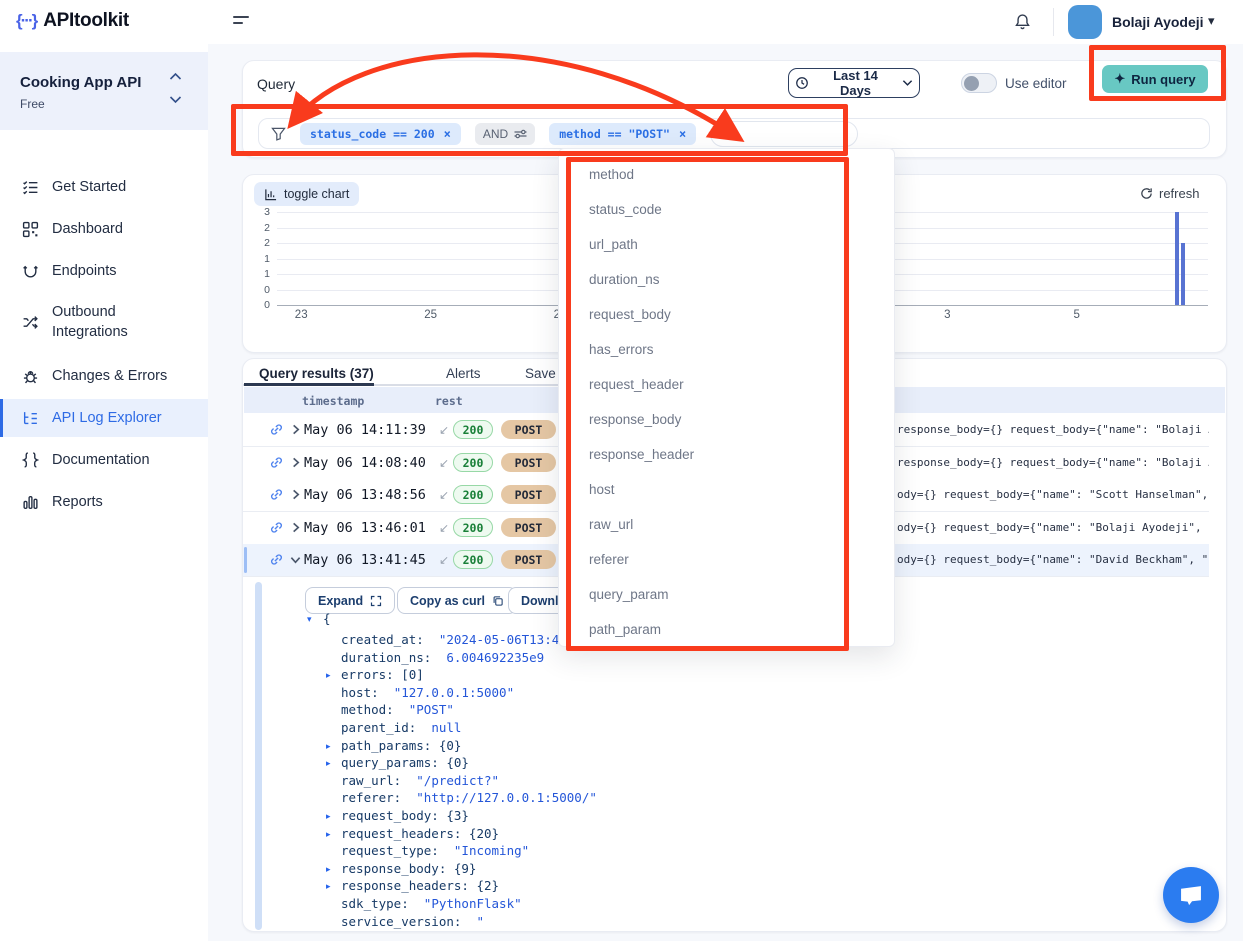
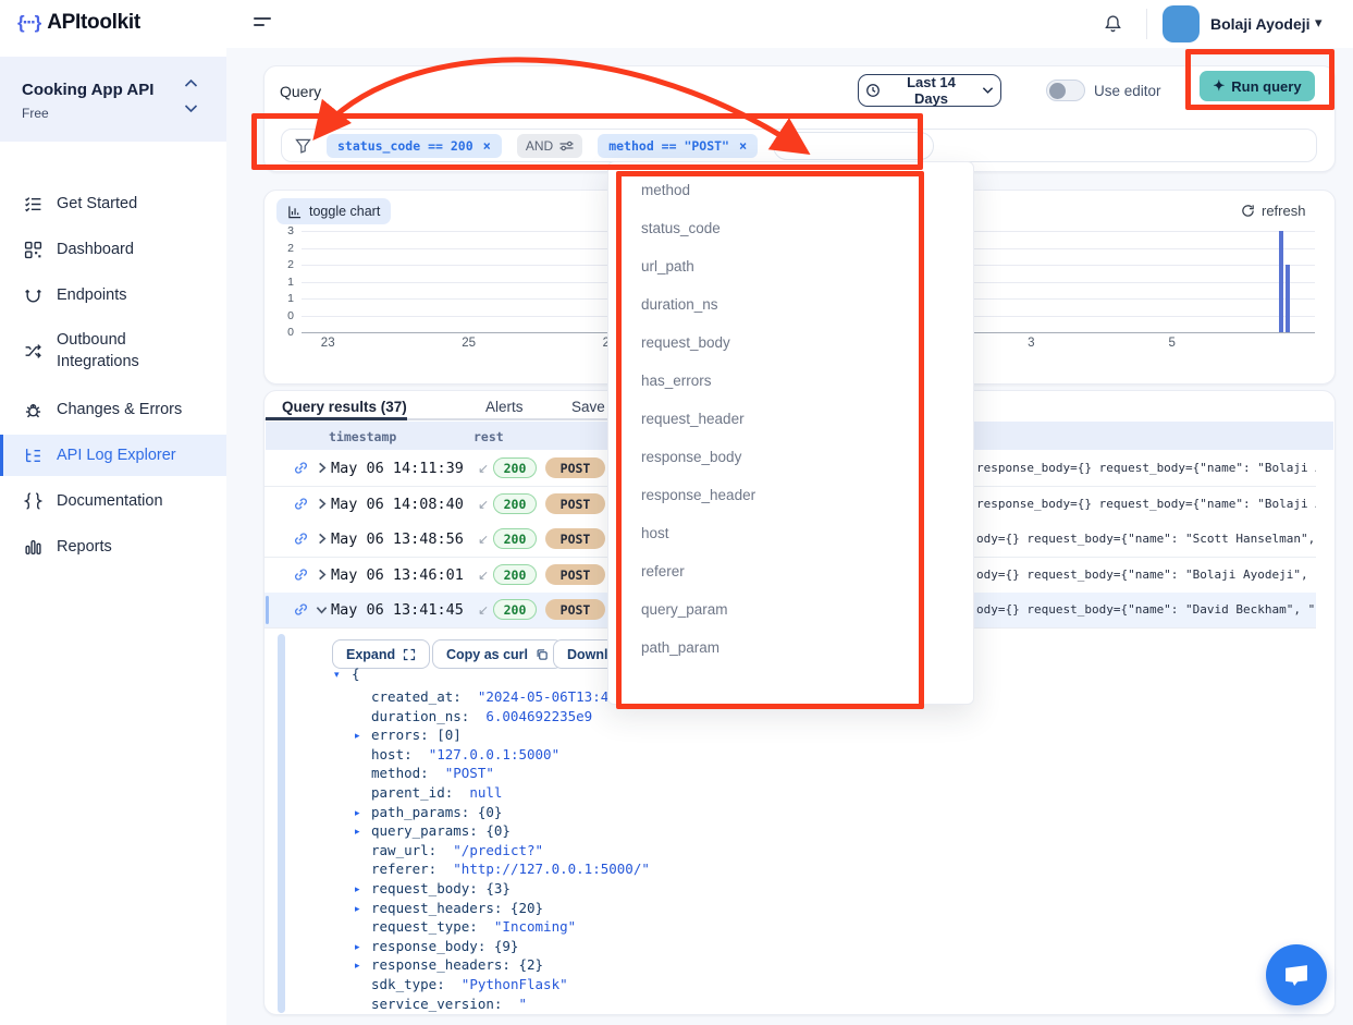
  {···}
  APItoolkit
  Cooking App API
  Free
  Get Started
  Dashboard
  Endpoints
  Outbound Integrations
  Changes & Errors
  API Log Explorer
  Documentation
  Reports
  Bolaji Ayodeji
  ▾
  Query
  Last 14 Days
  Use editor
  ✦
  Run query
  status_code == 200
  ×
  AND
  method == "POST"
  ×
  toggle chart
  refresh
  3
  2
  2
  1
  1
  0
  0
  23
  25
  3
  5
  Query results (37)
  Alerts
  timestamp
  rest
  May 06 14:11:39
  ↙
  200
  POST
  response_body={} request_body={"name": "Bolaji
  May 06 14:08:40
  ↙
  200
  POST
  response_body={} request_body={"name": "Bolaji
  May 06 13:48:56
  ↙
  200
  POST
  ody={} request_body={"name": "Scott Hanselman",
  May 06 13:46:01
  ↙
  200
  POST
  ody={} request_body={"name": "Bolaji Ayodeji",
  May 06 13:41:45
  ↙
  200
  POST
  ody={} request_body={"name": "David Beckham", "
  Expand
  Copy as curl
  ▾
  {
  created_at: "2024-05-06T13:4
  duration_ns: 6.004692235e9
  ▸
  errors: [0]
  host: "127.0.0.1:5000"
  method: "POST"
  parent_id: null
  ▸
  path_params: {0}
  ▸
  query_params: {0}
  raw_url: "/predict?"
  referer: "http://127.0.0.1:5000/"
  ▸
  request_body: {3}
  ▸
  request_headers: {20}
  request_type: "Incoming"
  ▸
  response_body: {9}
  ▸
  response_headers: {2}
  sdk_type: "PythonFlask"
  service_version: "
  method
  status_code
  url_path
  duration_ns
  request_body
  has_errors
  request_header
  response_body
  response_header
  host
- raw_url
  referer
  query_param
  path_param
